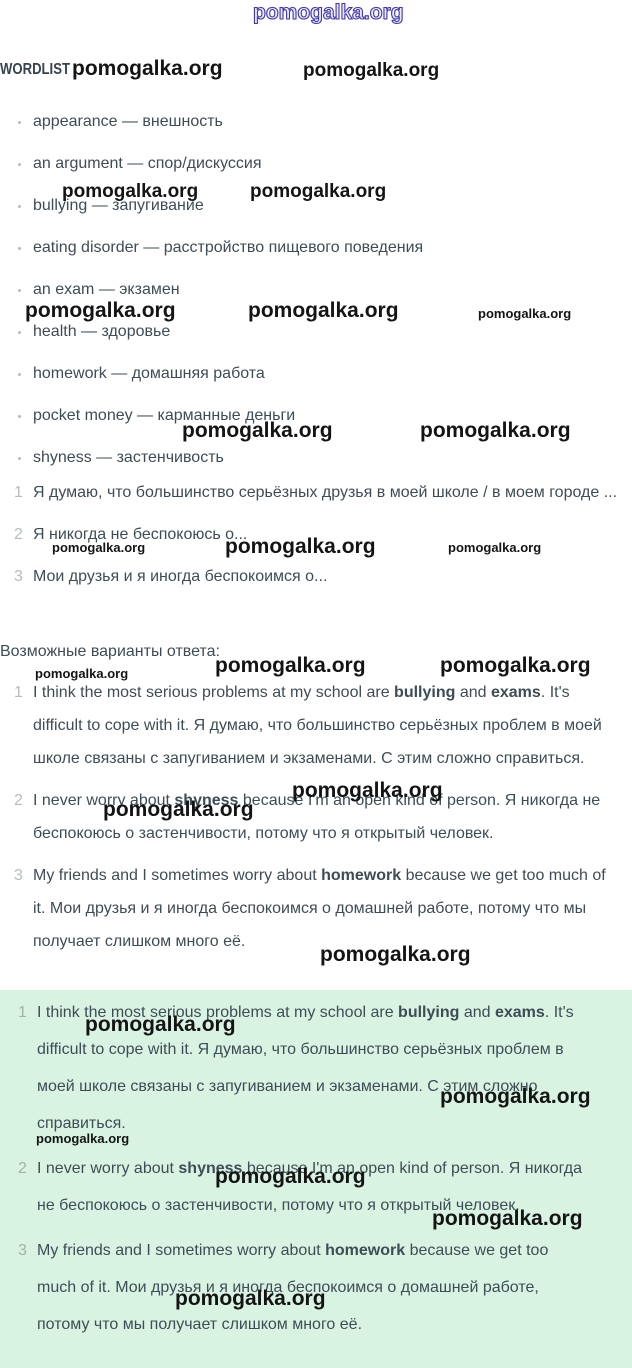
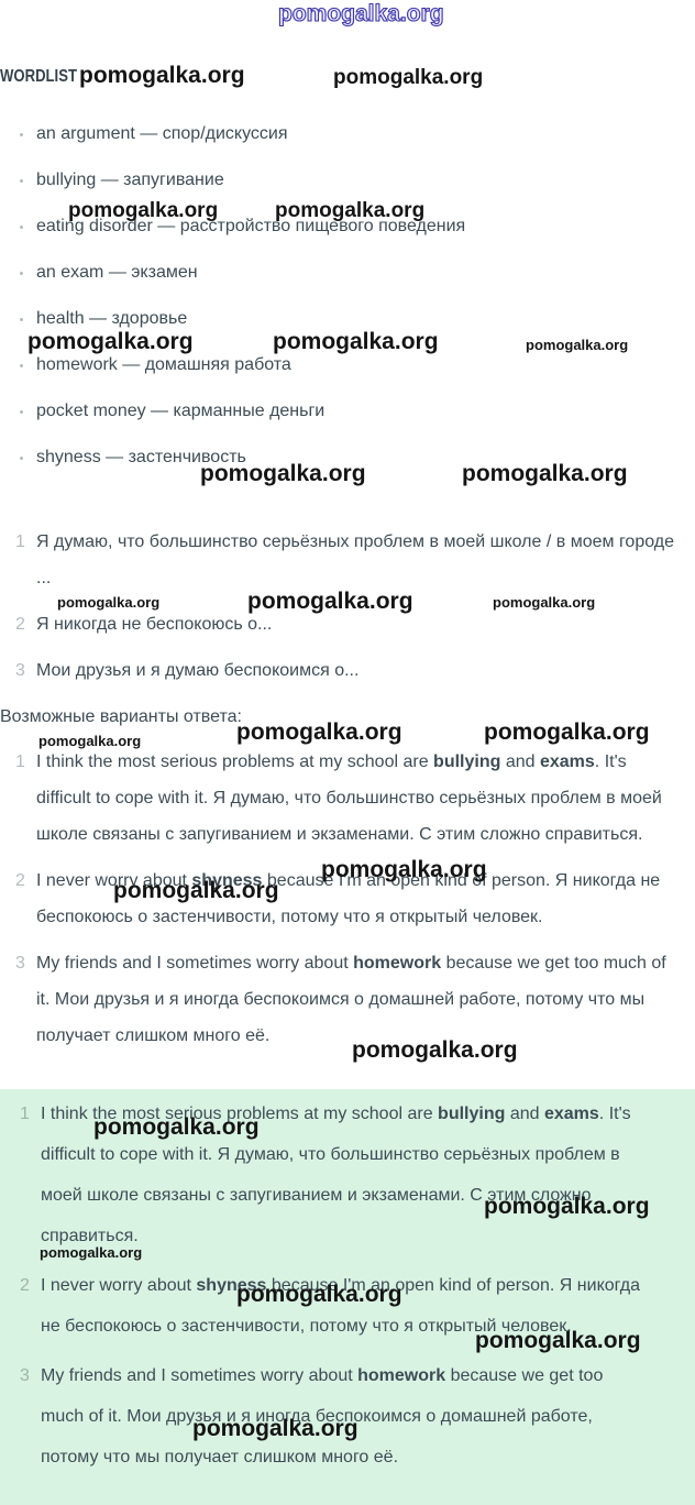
  WORDLIST
- appearance — внешность
  an argument — спор/дискуссия
  bullying — запугивание
  eating disorder — расстройство пищевого поведения
  an exam — экзамен
  health — здоровье
  homework — домашняя работа
  pocket money — карманные деньги
  shyness — застенчивость
  1
- Я думаю, что большинство серьёзных друзья в моей школе / в моем городе ...
+ Я думаю, что большинство серьёзных проблем в моей школе / в моем городе ...
  2
  Я никогда не беспокоюсь о...
  3
- Мои друзья и я иногда беспокоимся о...
+ Мои друзья и я думаю беспокоимся о...
  Возможные варианты ответа:
  1
  I think the most serious problems at my school are bullying and exams. It's difficult to cope with it. Я думаю, что большинство серьёзных проблем в моей школе связаны с запугиванием и экзаменами. С этим сложно справиться.
  2
  I never worry about shyness because I'm an open kind of person. Я никогда не беспокоюсь о застенчивости, потому что я открытый человек.
  3
  My friends and I sometimes worry about homework because we get too much of it. Мои друзья и я иногда беспокоимся о домашней работе, потому что мы получает слишком много её.
  1
  I think the most serious problems at my school are bullying and exams. It's difficult to cope with it. Я думаю, что большинство серьёзных проблем в моей школе связаны с запугиванием и экзаменами. С этим сложно справиться.
  2
  I never worry about shyness because I'm an open kind of person. Я никогда не беспокоюсь о застенчивости, потому что я открытый человек.
  3
  My friends and I sometimes worry about homework because we get too much of it. Мои друзья и я иногда беспокоимся о домашней работе, потому что мы получает слишком много её.
  pomogalka.org
  pomogalka.org
  pomogalka.org
  pomogalka.org
  pomogalka.org
  pomogalka.org
  pomogalka.org
  pomogalka.org
  pomogalka.org
  pomogalka.org
  pomogalka.org
  pomogalka.org
  pomogalka.org
  pomogalka.org
  pomogalka.org
  pomogalka.org
  pomogalka.org
  pomogalka.org
  pomogalka.org
  pomogalka.org
  pomogalka.org
  pomogalka.org
  pomogalka.org
  pomogalka.org
  pomogalka.org
